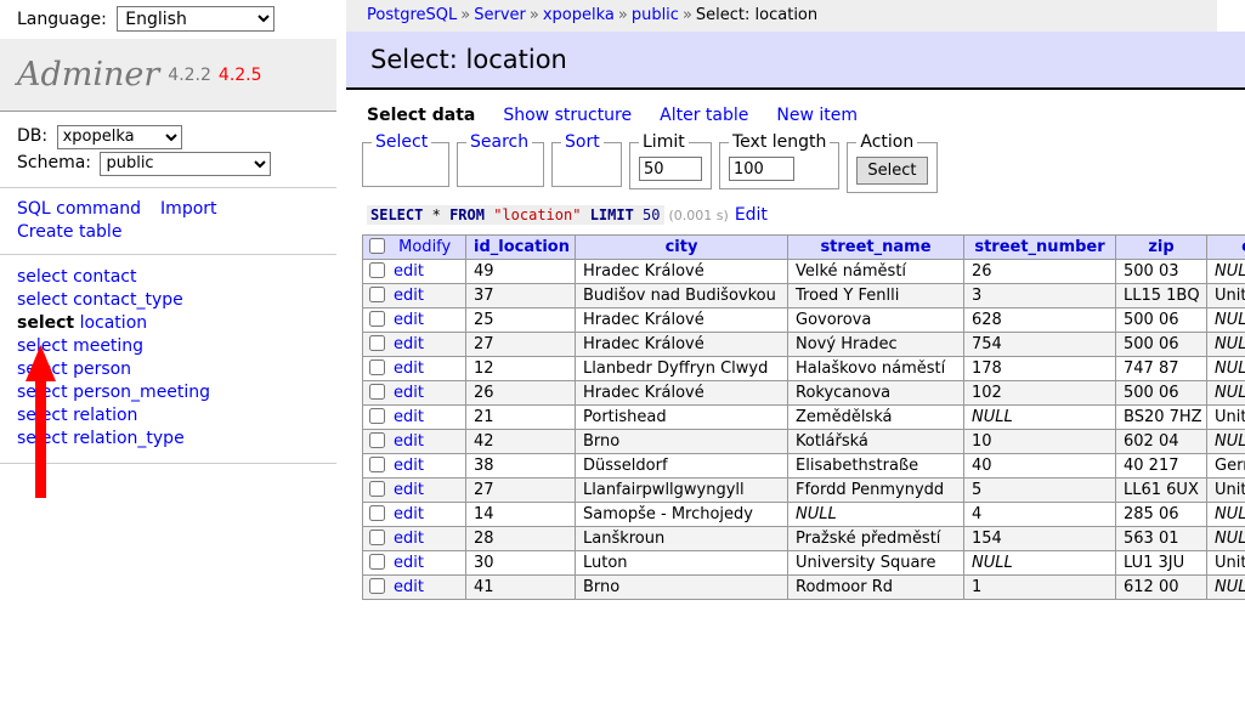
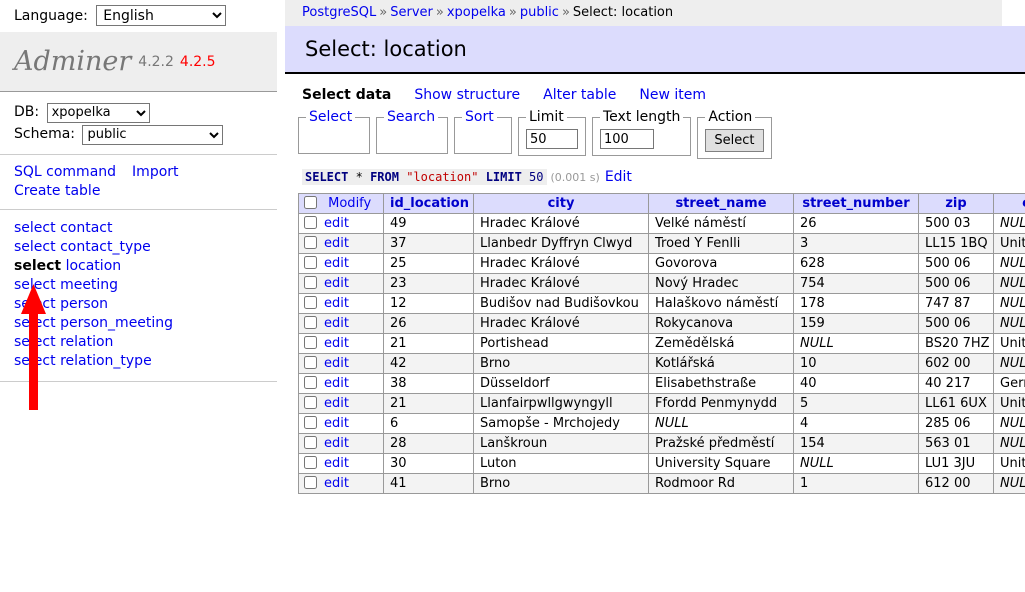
  Language: English
  Adminer
  4.2.2
  4.2.5
  DB: xpopelka
  Schema: public
  SQL command Import
  Create table
  select contact
  select contact_type
  select location
  select meeting
  sct person
  seect person_meeting
  seect relation
  seect relation_type
  PostgreSQL » Server » xpopelka » public » Select: location
  Select: location
  Select data Show structure Alter table New item
  Select
  Search
  Sort
  Limit
  50
  Text length
  100
  Action
  Select
  SELECT * FROM "location" LIMIT 50 (0.001 s) Edit
  Modify	id_location	city	street_name	street_number	zip
  edit	49	Hradec Králové	Velké náměstí	26	500 03	NUL
- edit	37	Budišov nad Budišovkou	Troed Y Fenlli	3	LL15 1BQ	Unit
+ edit	37	Llanbedr Dyffryn Clwyd	Troed Y Fenlli	3	LL15 1BQ	Unit
  edit	25	Hradec Králové	Govorova	628	500 06	NUL
- edit	27	Hradec Králové	Nový Hradec	754	500 06	NUL
+ edit	23	Hradec Králové	Nový Hradec	754	500 06	NUL
- edit	12	Llanbedr Dyffryn Clwyd	Halaškovo náměstí	178	747 87	NUL
+ edit	12	Budišov nad Budišovkou	Halaškovo náměstí	178	747 87	NUL
- edit	26	Hradec Králové	Rokycanova	102	500 06	NUL
+ edit	26	Hradec Králové	Rokycanova	159	500 06	NUL
  edit	21	Portishead	Zemědělská	NULL	BS20 7HZ	Unit
- edit	42	Brno	Kotlářská	10	602 04	NUL
+ edit	42	Brno	Kotlářská	10	602 00	NUL
  edit	38	Düsseldorf	Elisabethstraße	40	40 217	Ger
- edit	27	Llanfairpwllgwyngyll	Ffordd Penmynydd	5	LL61 6UX	Unit
+ edit	21	Llanfairpwllgwyngyll	Ffordd Penmynydd	5	LL61 6UX	Unit
- edit	14	Samopše - Mrchojedy	NULL	4	285 06	NUL
+ edit	6	Samopše - Mrchojedy	NULL	4	285 06	NUL
  edit	28	Lanškroun	Pražské předměstí	154	563 01	NUL
  edit	30	Luton	University Square	NULL	LU1 3JU	Unit
  edit	41	Brno	Rodmoor Rd	1	612 00	NUL
